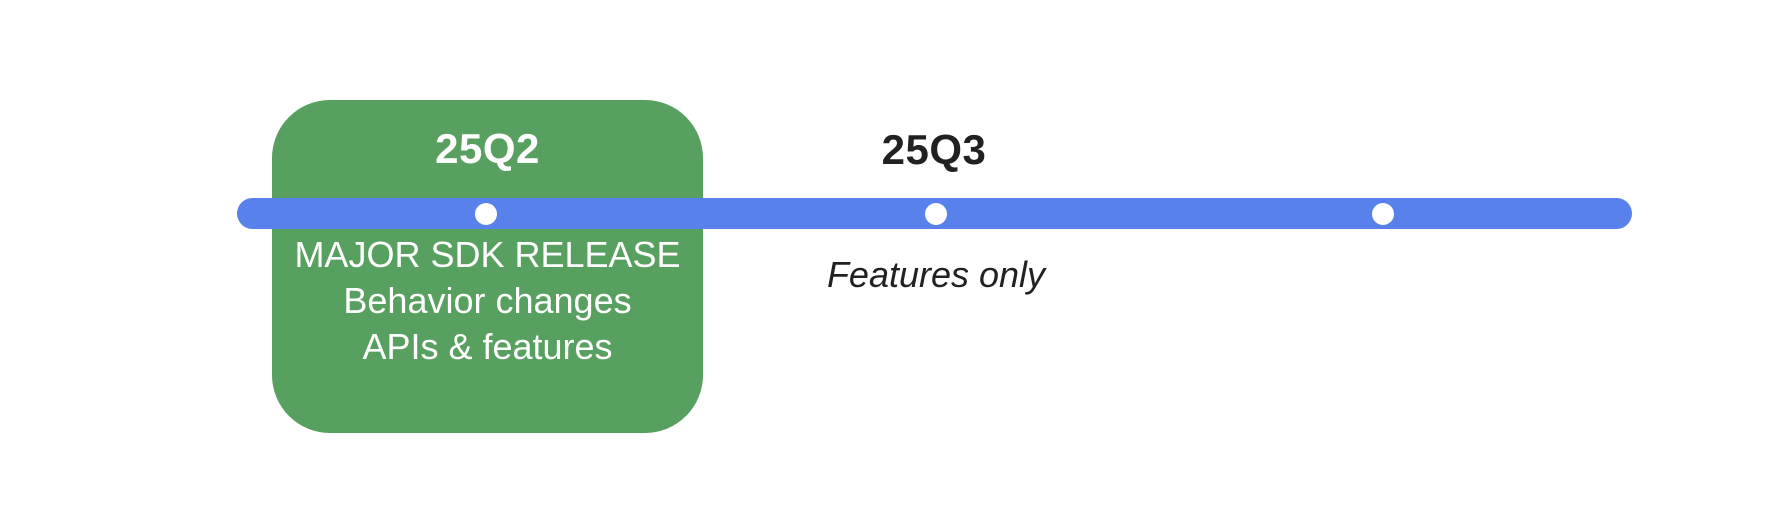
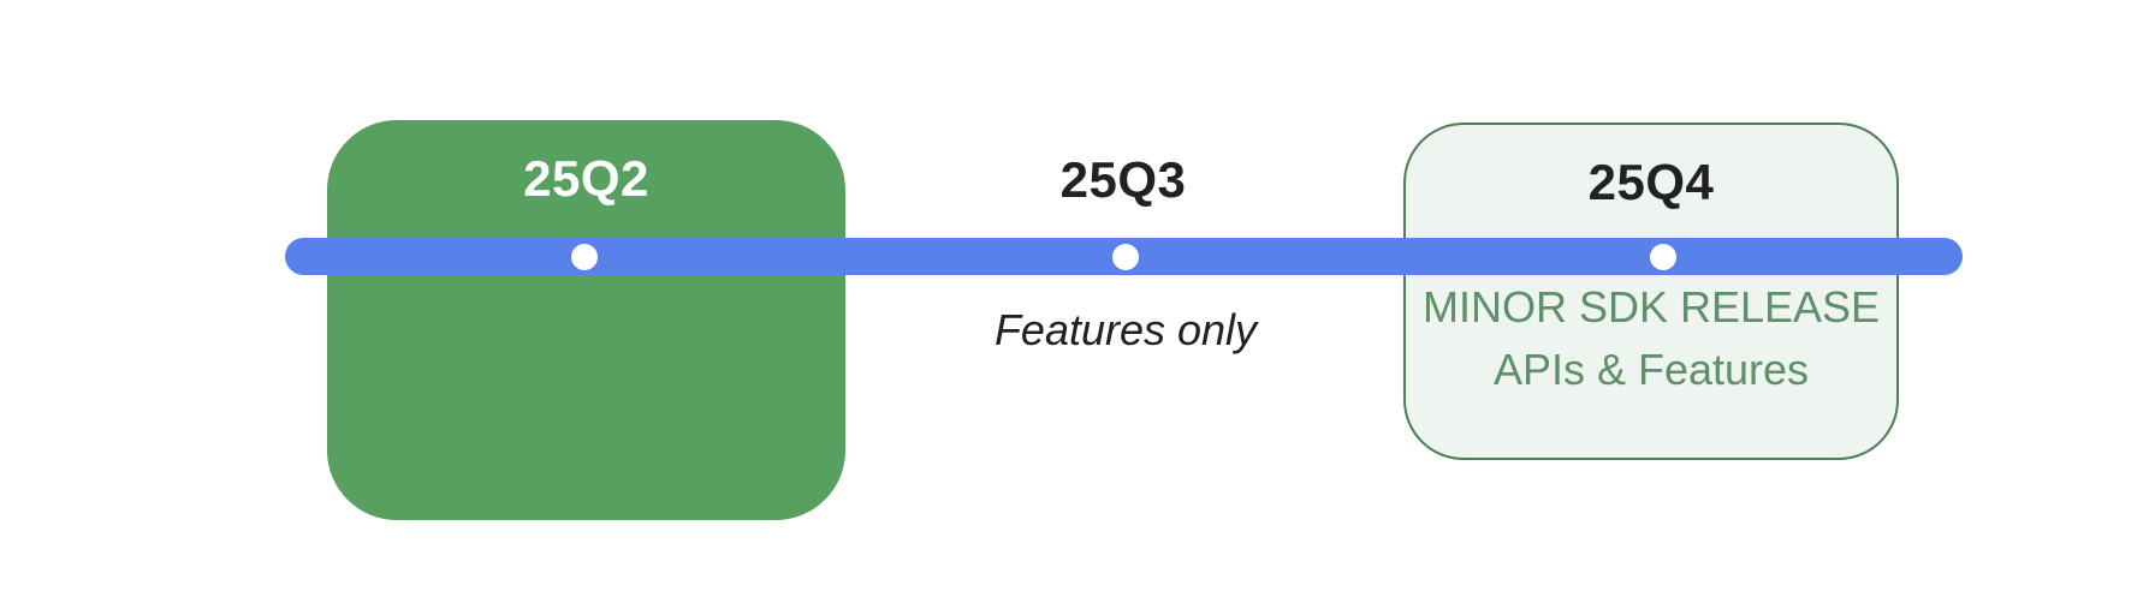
  25Q2
- MAJOR SDK RELEASE
- Behavior changes
- APIs & features
  25Q3
  Features only
+ 25Q4
+ MINOR SDK RELEASE
+ APIs & Features
